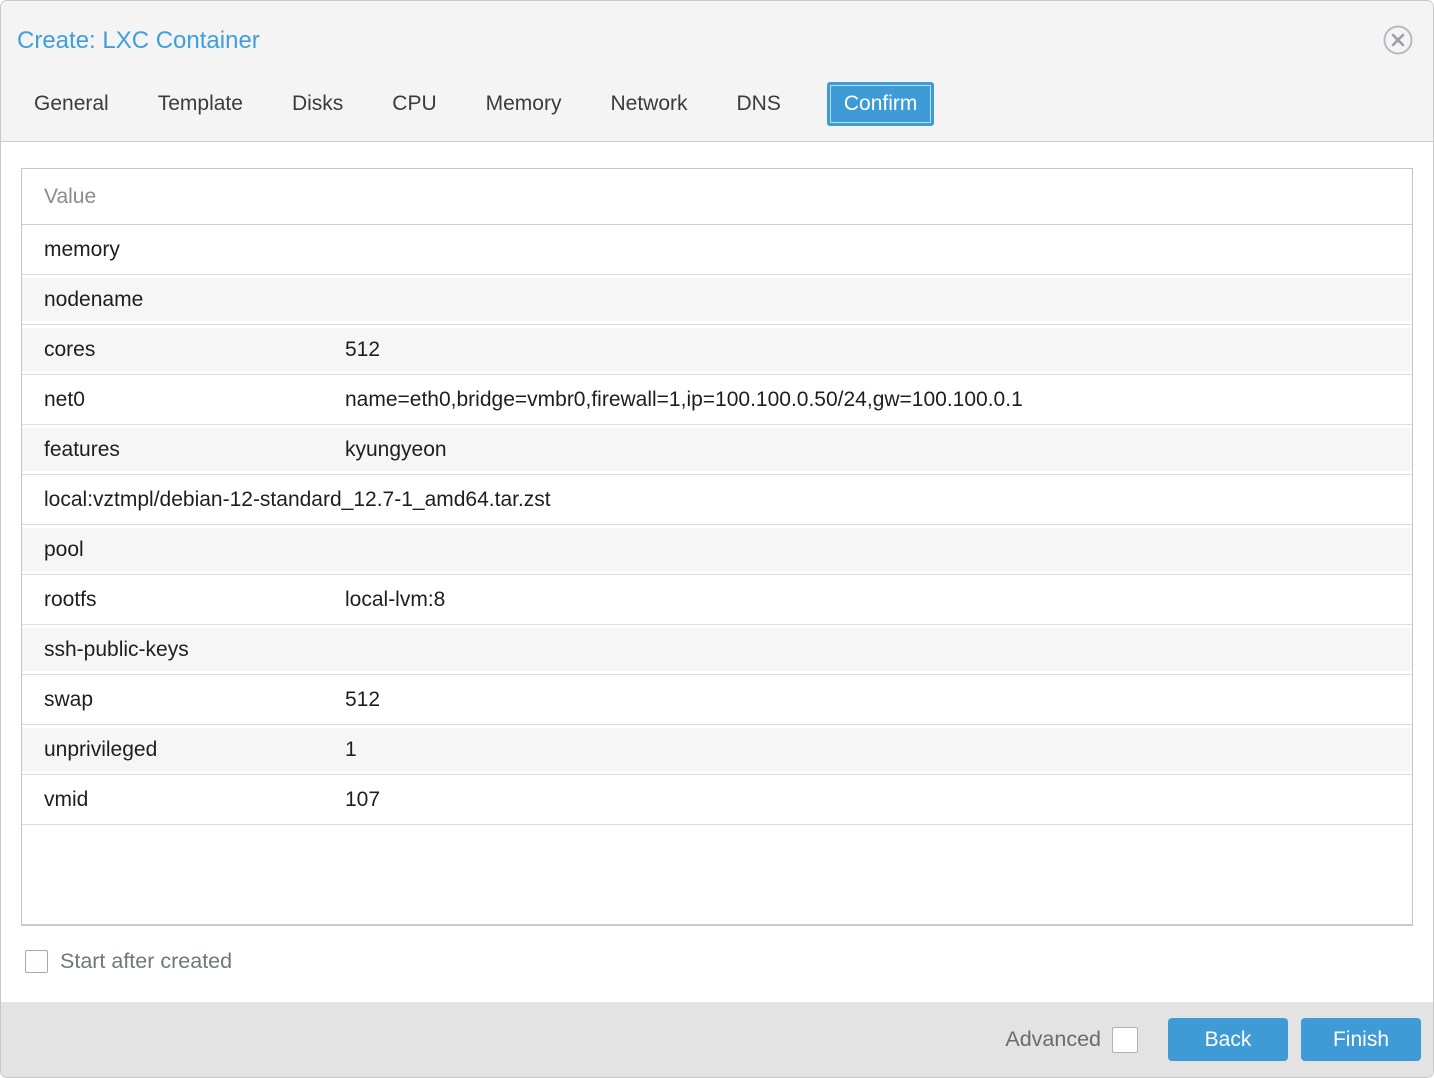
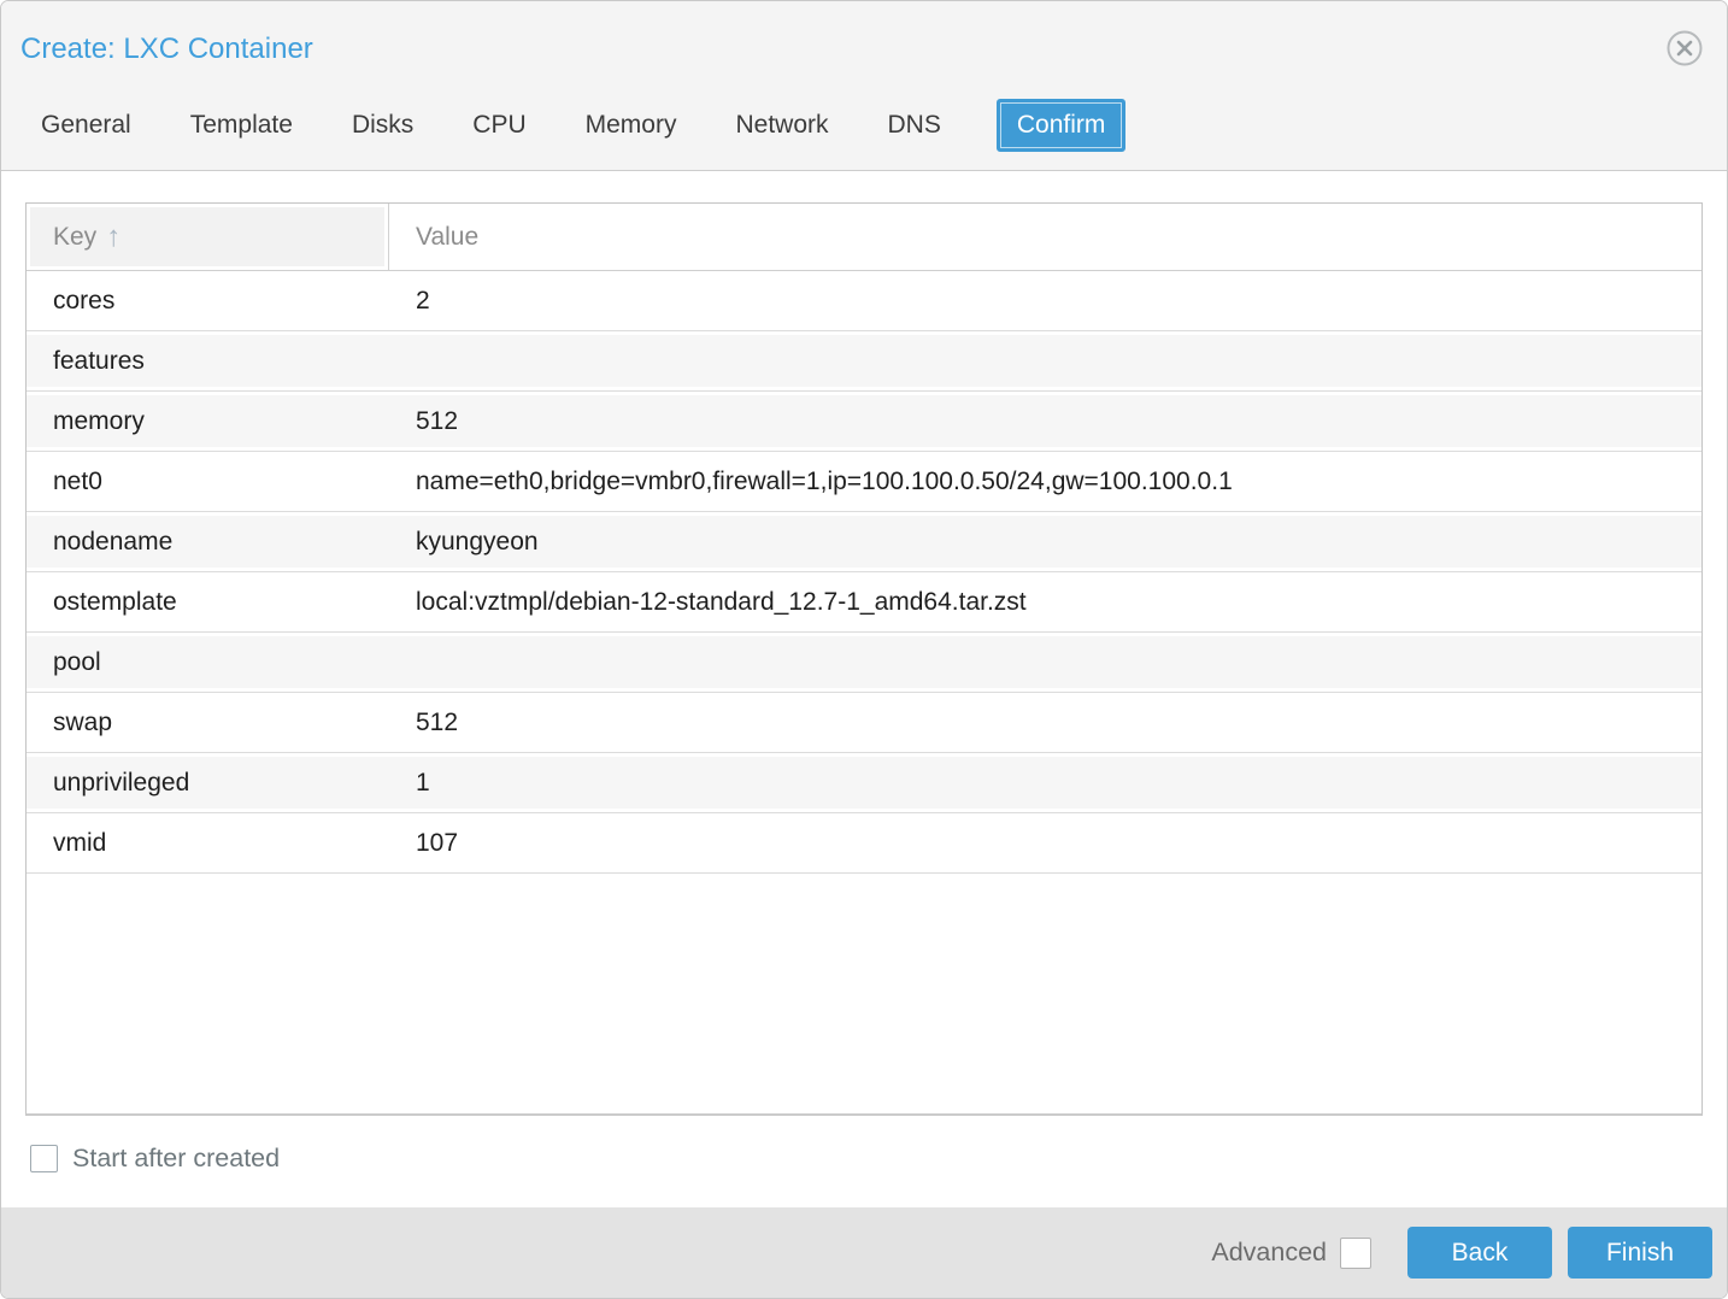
  Create: LXC Container
  General
  Template
  Disks
  CPU
  Memory
  Network
  DNS
  Confirm
+ Key
+ ↑
  Value
- memory
+ cores
+ 2
- nodename
+ features
- cores
+ memory
  512
  net0
  name=eth0,bridge=vmbr0,firewall=1,ip=100.100.0.50/24,gw=100.100.0.1
- features
+ nodename
  kyungyeon
+ ostemplate
  local:vztmpl/debian-12-standard_12.7-1_amd64.tar.zst
  pool
- rootfs
- local-lvm:8
- ssh-public-keys
  swap
  512
  unprivileged
  1
  vmid
  107
  Start after created
  Advanced
  Back
  Finish
